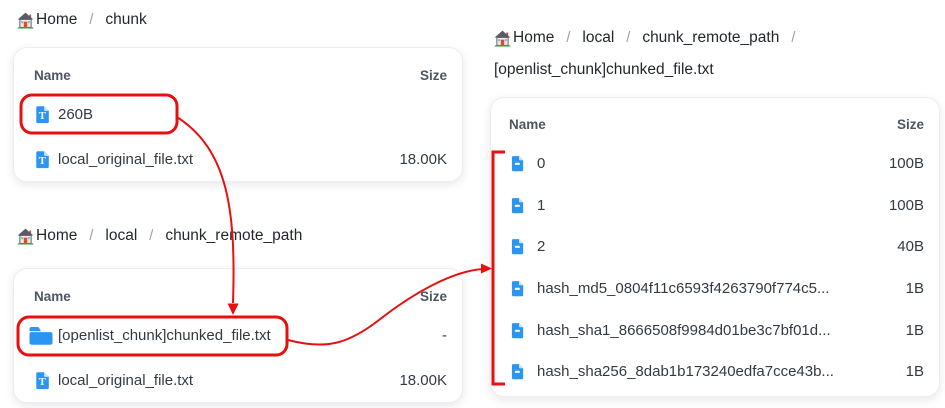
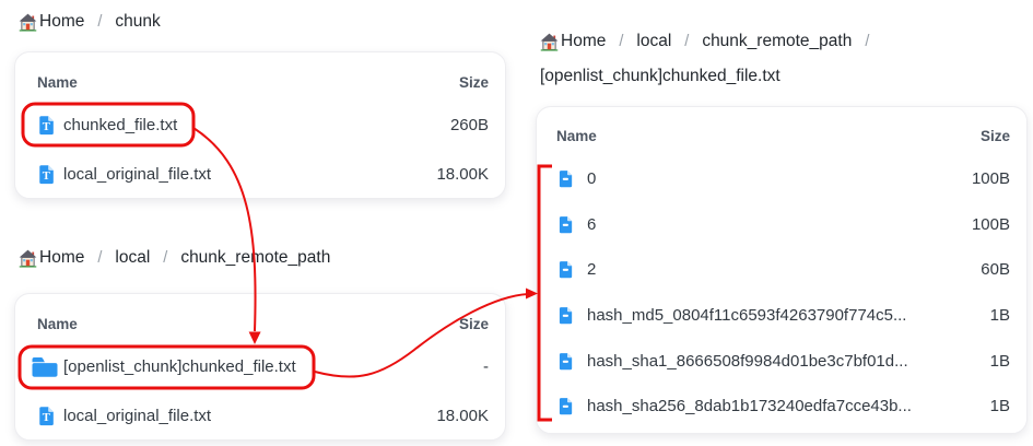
  Home
  /
  chunk
  Name
  Size
+ chunked_file.txt
  260B
  local_original_file.txt
  18.00K
  Home
  /
  local
  /
  chunk_remote_path
  Name
  Size
  [openlist_chunk]chunked_file.txt
  -
  local_original_file.txt
  18.00K
  Home
  /
  local
  /
  chunk_remote_path
  /
  [openlist_chunk]chunked_file.txt
  Name
  Size
  0
  100B
- 1
+ 6
  100B
  2
- 40B
+ 60B
  hash_md5_0804f11c6593f4263790f774c5...
  1B
  hash_sha1_8666508f9984d01be3c7bf01d...
  1B
  hash_sha256_8dab1b173240edfa7cce43b...
  1B
